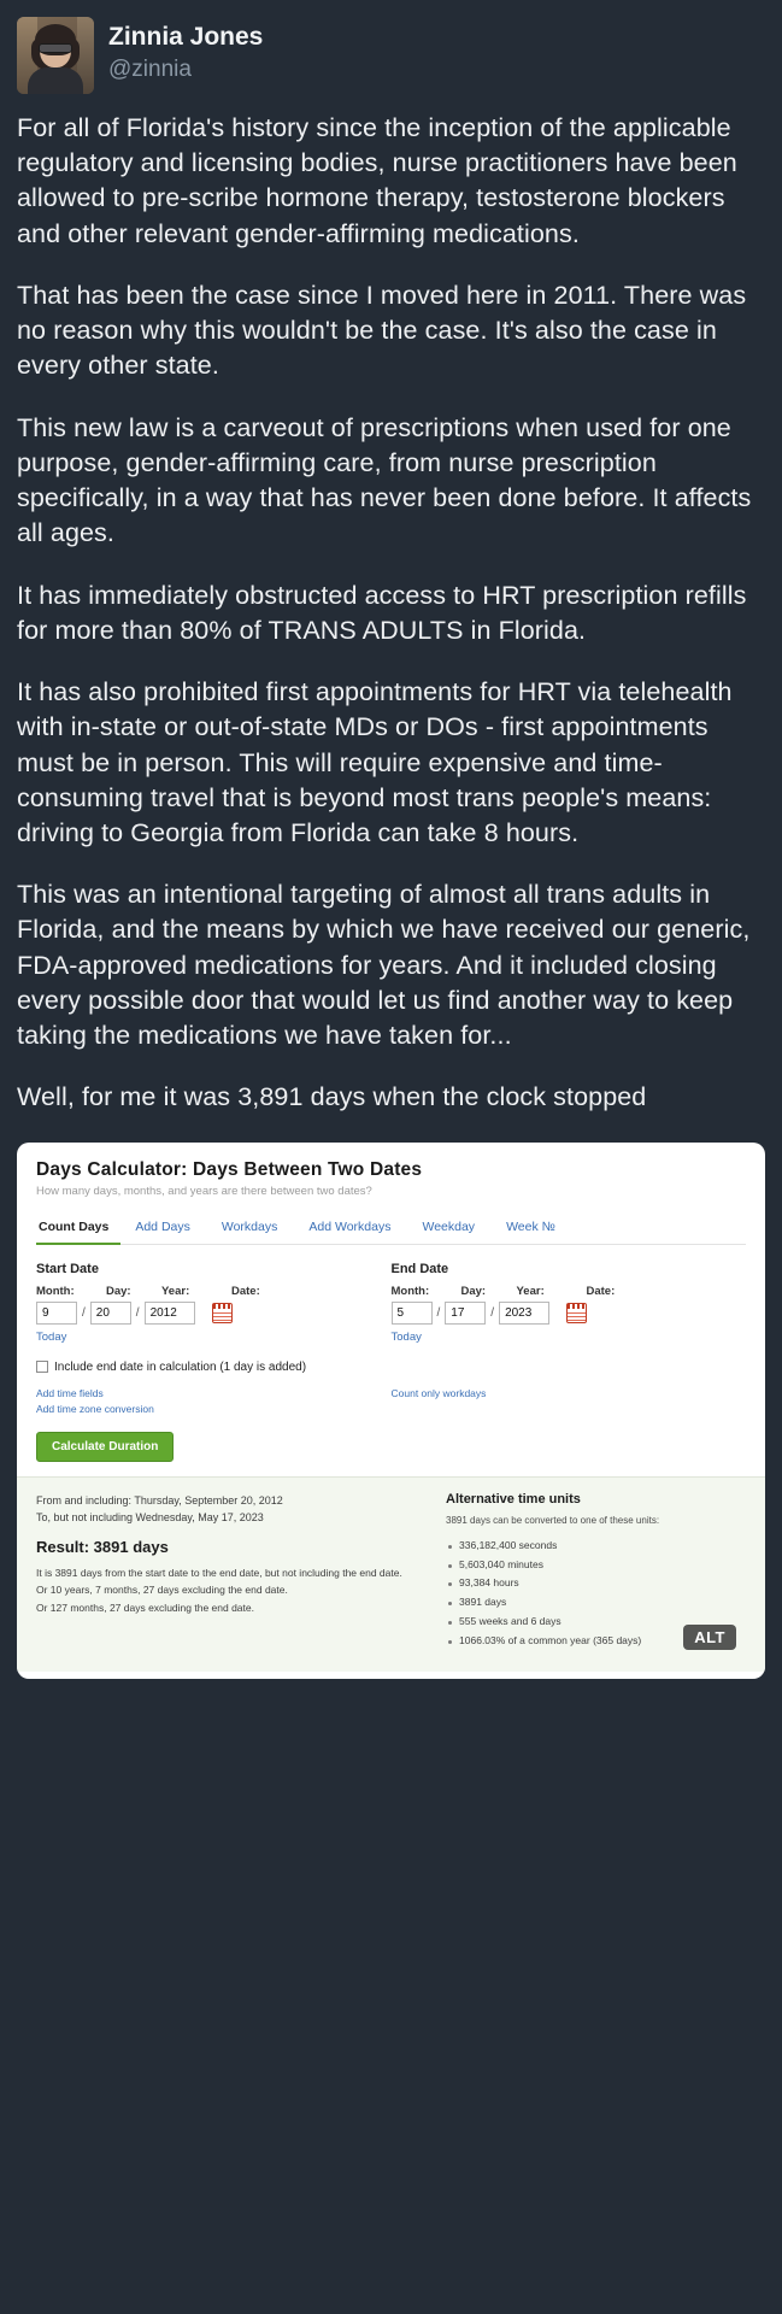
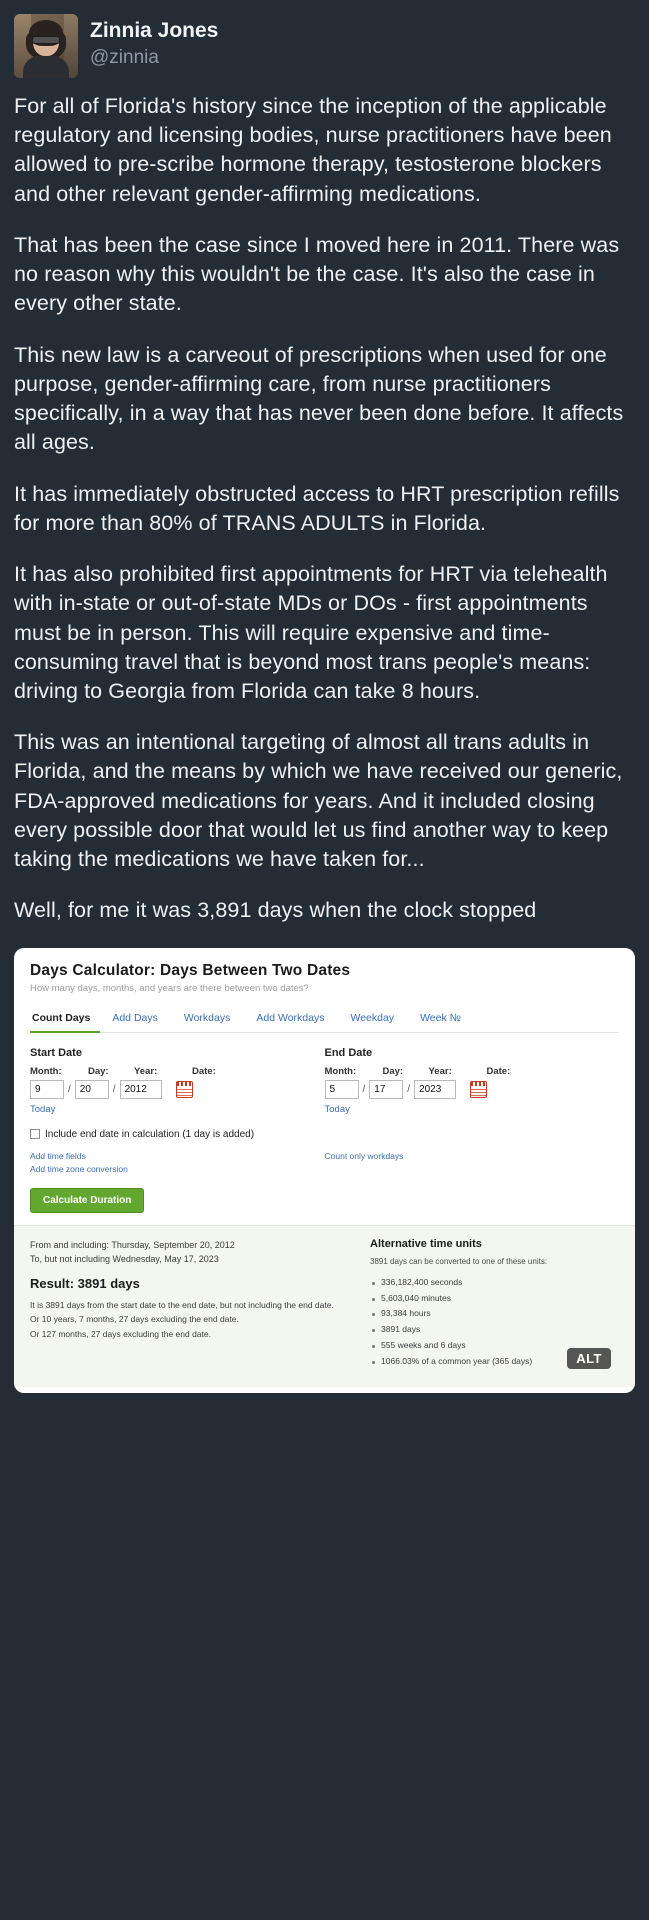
  Zinnia Jones
  @zinnia
  For all of Florida's history since the inception of the applicable regulatory and licensing bodies, nurse practitioners have been allowed to pre-scribe hormone therapy, testosterone blockers and other relevant gender-affirming medications.
  That has been the case since I moved here in 2011. There was no reason why this wouldn't be the case. It's also the case in every other state.
- This new law is a carveout of prescriptions when used for one purpose, gender-affirming care, from nurse prescription specifically, in a way that has never been done before. It affects all ages.
+ This new law is a carveout of prescriptions when used for one purpose, gender-affirming care, from nurse practitioners specifically, in a way that has never been done before. It affects all ages.
  It has immediately obstructed access to HRT prescription refills for more than 80% of TRANS ADULTS in Florida.
  It has also prohibited first appointments for HRT via telehealth with in-state or out-of-state MDs or DOs - first appointments must be in person. This will require expensive and time-consuming travel that is beyond most trans people's means: driving to Georgia from Florida can take 8 hours.
  This was an intentional targeting of almost all trans adults in Florida, and the means by which we have received our generic, FDA-approved medications for years. And it included closing every possible door that would let us find another way to keep taking the medications we have taken for...
  Well, for me it was 3,891 days when the clock stopped
  Days Calculator: Days Between Two Dates
  How many days, months, and years are there between two dates?
  Count Days
  Add Days
  Workdays
  Add Workdays
  Weekday
  Week №
  Start Date
  Month:
  Day:
  Year:
  Date:
  9
  /
  20
  /
  2012
  Today
  End Date
  Month:
  Day:
  Year:
  Date:
  5
  /
  17
  /
  2023
  Today
  Include end date in calculation (1 day is added)
  Add time fields
  Add time zone conversion
  Count only workdays
  Calculate Duration
  From and including: Thursday, September 20, 2012
  To, but not including Wednesday, May 17, 2023
  Result: 3891 days
  It is 3891 days from the start date to the end date, but not including the end date.
  Or 10 years, 7 months, 27 days excluding the end date.
  Or 127 months, 27 days excluding the end date.
  Alternative time units
  3891 days can be converted to one of these units:
  336,182,400 seconds
  5,603,040 minutes
  93,384 hours
  3891 days
  555 weeks and 6 days
  1066.03% of a common year (365 days)
  ALT
